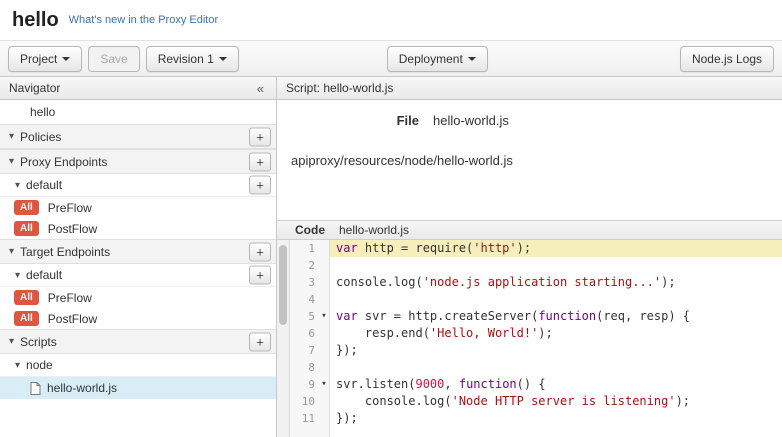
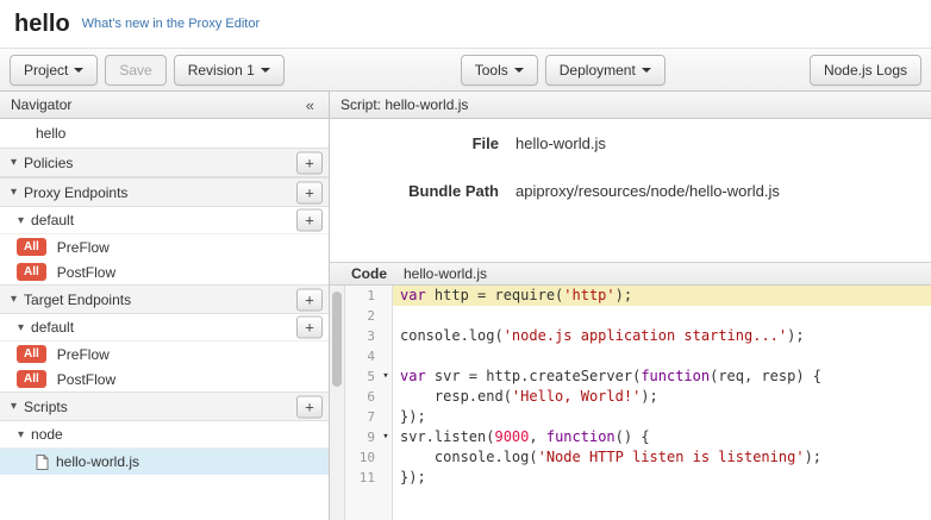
  hello
  What's new in the Proxy Editor
  Project
  Save
  Revision 1
+ Tools
  Deployment
  Node.js Logs
  Navigator
  «
  hello
  ▾
  Policies
  +
  ▾
  Proxy Endpoints
  +
  ▾
  default
  +
  All
  PreFlow
  All
  PostFlow
  ▾
  Target Endpoints
  +
  ▾
  default
  +
  All
  PreFlow
  All
  PostFlow
  ▾
  Scripts
  +
  ▾
  node
  hello-world.js
  Script: hello-world.js
  File
  hello-world.js
+ Bundle Path
  apiproxy/resources/node/hello-world.js
  Code
  hello-world.js
  1
  var http = require('http');
  2
  3
  console.log('node.js application starting...');
  4
  5
  ▾
  var svr = http.createServer(function(req, resp) {
  6
  resp.end('Hello, World!');
  7
  });
- 8
  9
  ▾
  svr.listen(9000, function() {
  10
- console.log('Node HTTP server is listening');
+ console.log('Node HTTP listen is listening');
  11
  });
